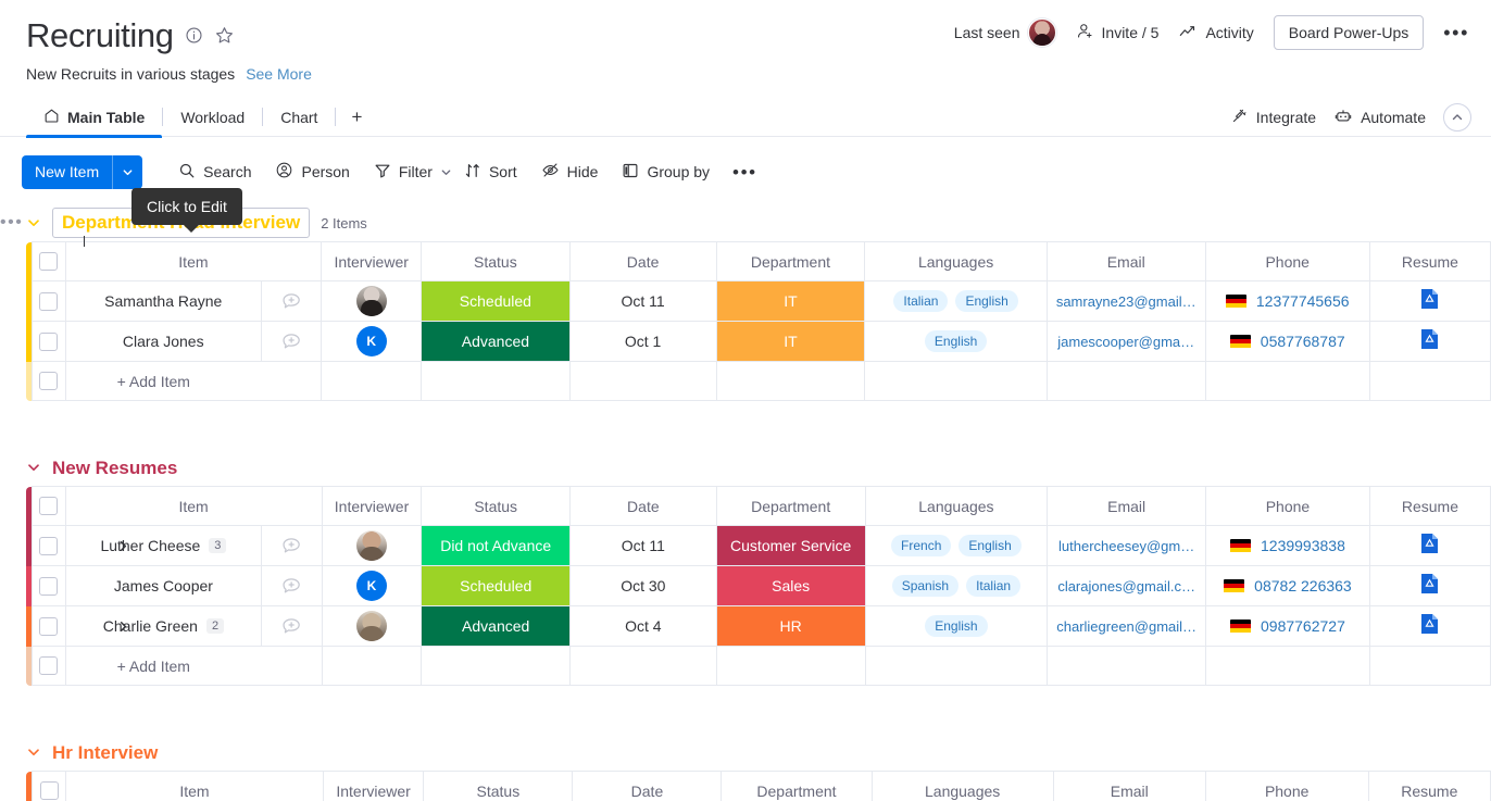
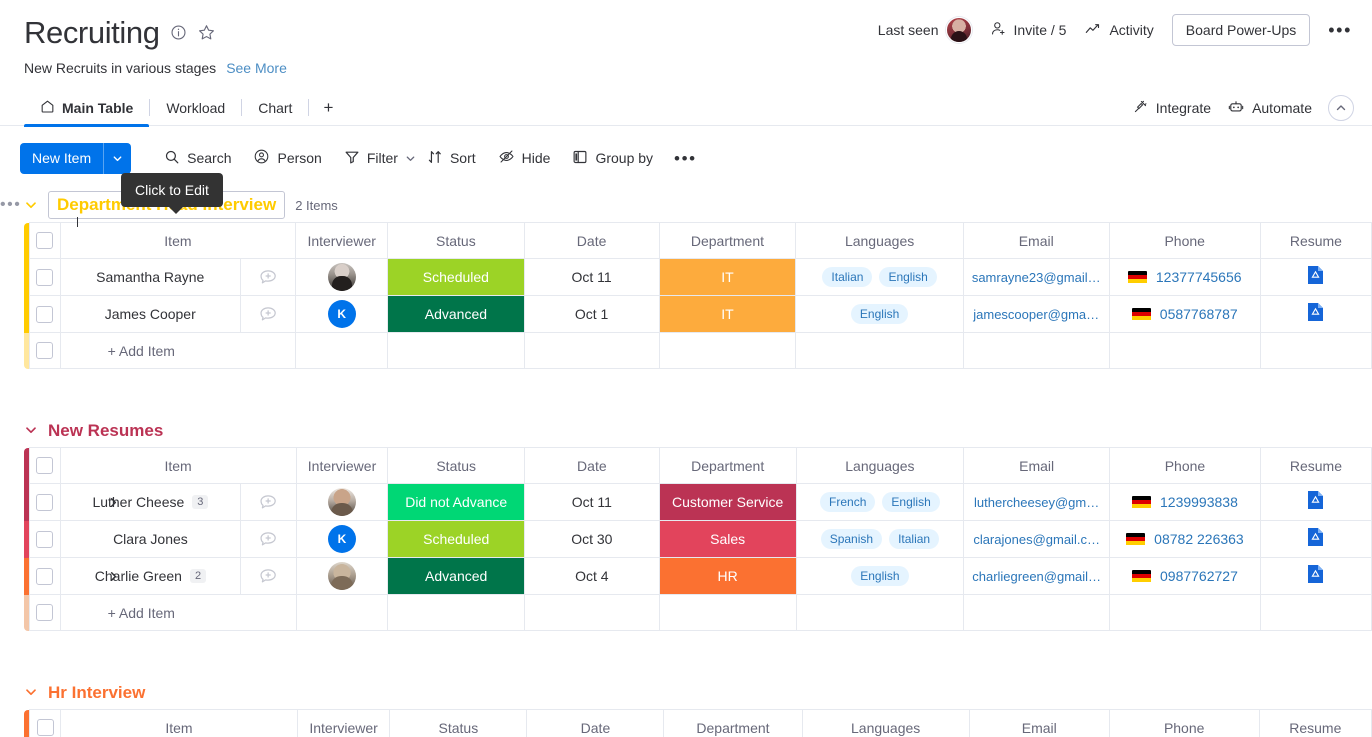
  Recruiting
  New Recruits in various stages
  See More
  Last seen
  Invite / 5
  Activity
  Board Power-Ups
  •••
  Main Table
  Workload
  Chart
  +
  Integrate
  Automate
  New Item
  Search
  Person
  Filter
  Sort
  Hide
  Group by
  •••
  Click to Edit
  •••
  2 Items
  		Item	Interviewer	Status	Date	Department	Languages	Email	Phone	Resume
  		Samantha Rayne			Scheduled	Oct 11	IT	Italian English	samrayne23@gmail…	12377745656
- 		Clara Jones		K	Advanced	Oct 1	IT	English	jamescooper@gma…	0587768787
+ 		James Cooper		K	Advanced	Oct 1	IT	English	jamescooper@gma…	0587768787
  		+ Add Item
  New Resumes
  		Item	Interviewer	Status	Date	Department	Languages	Email	Phone	Resume
  		Luther Cheese 3			Did not Advance	Oct 11	Customer Service	French English	luthercheesey@gm…	1239993838
- 		James Cooper		K	Scheduled	Oct 30	Sales	Spanish Italian	clarajones@gmail.c…	08782 226363
+ 		Clara Jones		K	Scheduled	Oct 30	Sales	Spanish Italian	clarajones@gmail.c…	08782 226363
  		Charlie Green 2			Advanced	Oct 4	HR	English	charliegreen@gmail…	0987762727
  		+ Add Item
  Hr Interview
  		Item	Interviewer	Status	Date	Department	Languages	Email	Phone	Resume
